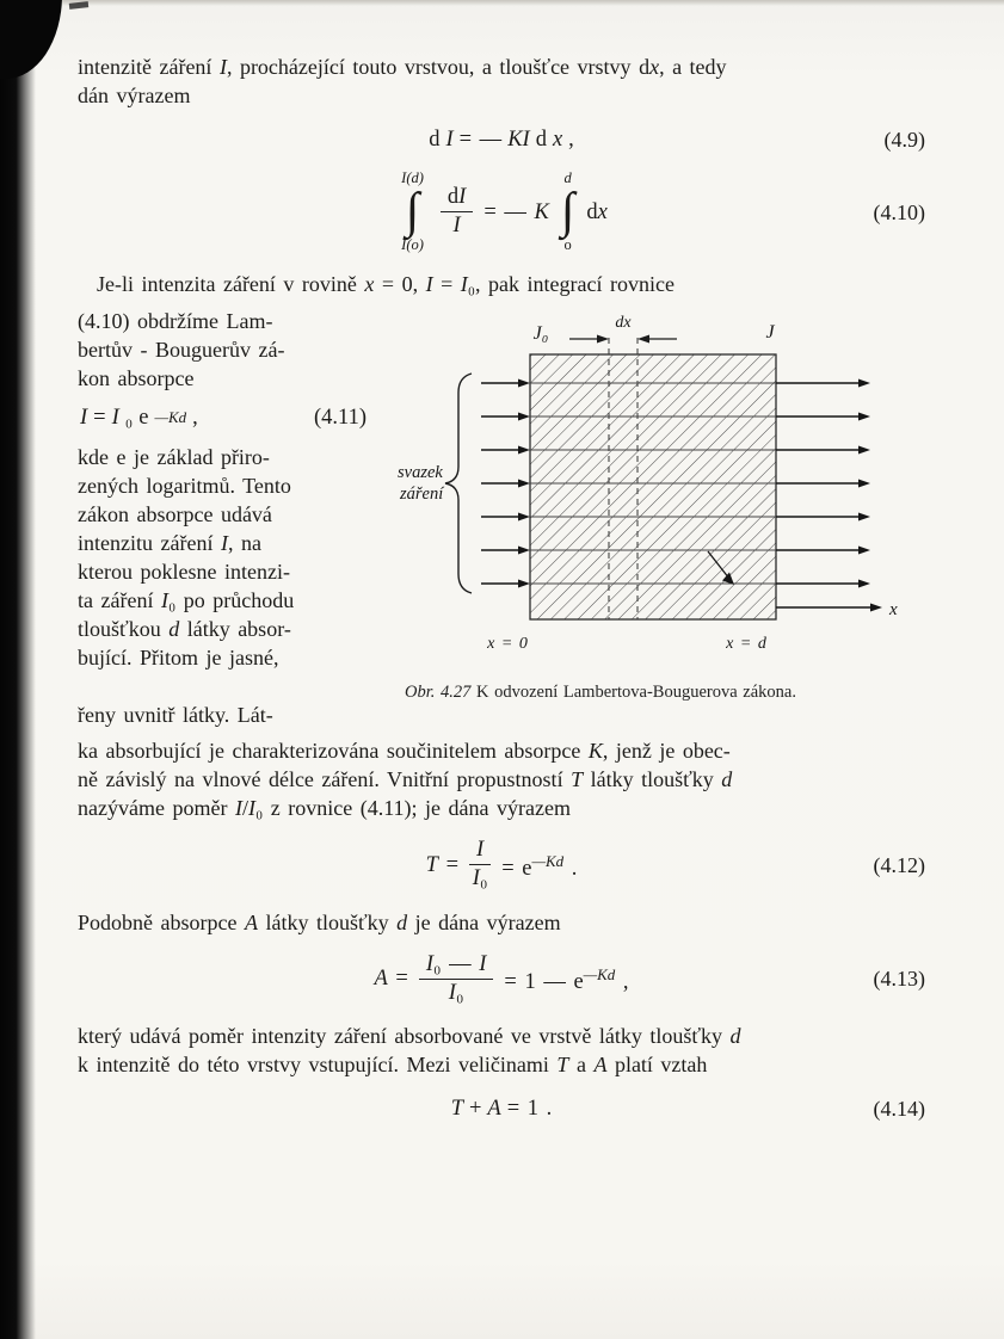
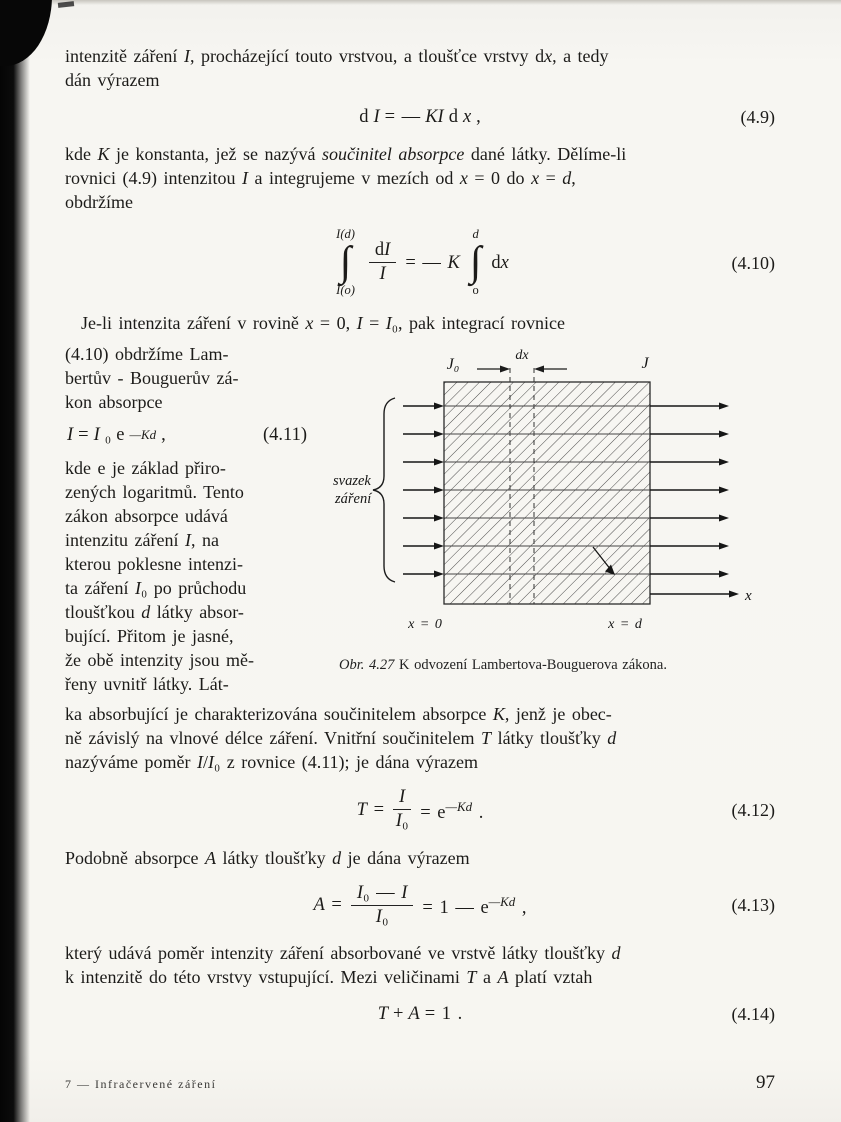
  intenzitě záření I, procházející touto vrstvou, a tloušťce vrstvy dx, a tedy
  dán výrazem
  d
  I
  = —
  KI
  d
  x
  ,
  (4.9)
+ kde K je konstanta, jež se nazývá součinitel absorpce dané látky. Dělíme-li
+ rovnici (4.9) intenzitou I a integrujeme v mezích od x = 0 do x = d,
+ obdržíme
  I(d)
  ∫
  I(o)
  dI
  I
  = — K
  d
  ∫
  o
  dx
  (4.10)
  Je-li intenzita záření v rovině x = 0, I = I₀, pak integrací rovnice
  (4.10) obdržíme Lam-
  bertův - Bouguerův zá-
  kon absorpce
  I
  =
  I
  ₀
  e
  —Kd
  ,
  (4.11)
  kde e je základ přiro-
  zených logaritmů. Tento
  zákon absorpce udává
  intenzitu záření I, na
  kterou poklesne intenzi-
  ta záření I₀ po průchodu
  tloušťkou d látky absor-
  bující. Přitom je jasné,
+ že obě intenzity jsou mě-
  řeny uvnitř látky. Lát-
  J₀
  dx
  J
  svazek
  záření
  x = 0
  x = d
  x
  Obr. 4.27 K odvození Lambertova-Bouguerova zákona.
  ka absorbující je charakterizována součinitelem absorpce K, jenž je obec-
- ně závislý na vlnové délce záření. Vnitřní propustností T látky tloušťky d
+ ně závislý na vlnové délce záření. Vnitřní součinitelem T látky tloušťky d
  nazýváme poměr I/I₀ z rovnice (4.11); je dána výrazem
  T =
  I
  I₀
  = e—Kd .
  (4.12)
  Podobně absorpce A látky tloušťky d je dána výrazem
  A =
  I₀ — I
  I₀
  = 1 — e—Kd ,
  (4.13)
  který udává poměr intenzity záření absorbované ve vrstvě látky tloušťky d
  k intenzitě do této vrstvy vstupující. Mezi veličinami T a A platí vztah
  T
  +
  A
  = 1 .
  (4.14)
+ 7 — Infračervené záření
+ 97
